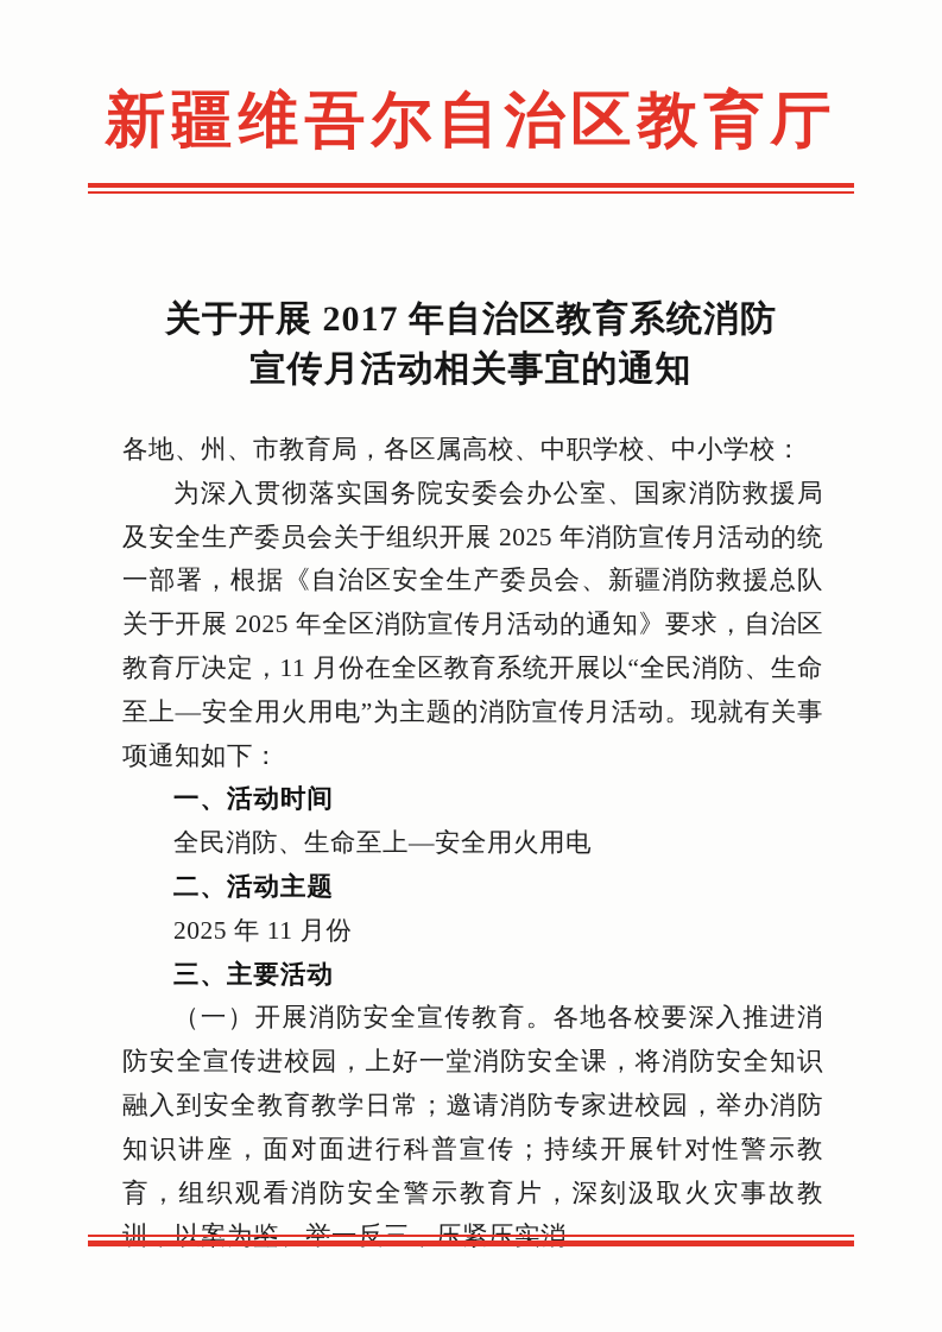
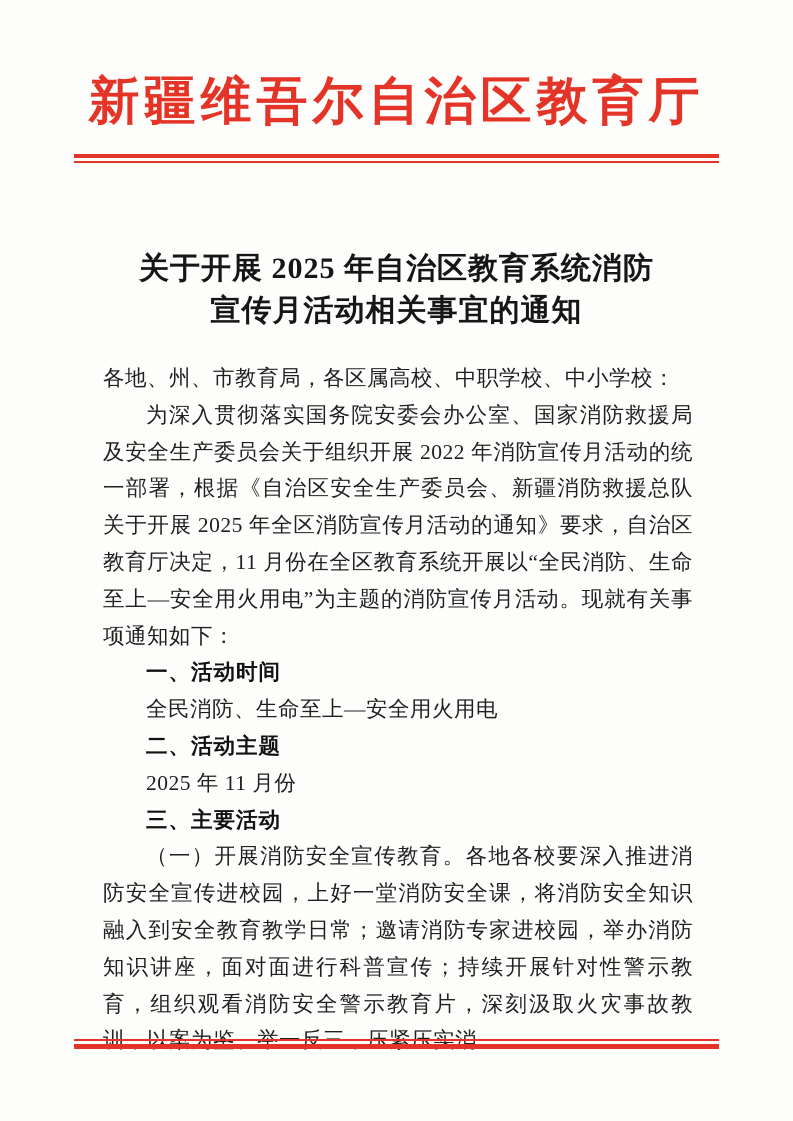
  新疆维吾尔自治区教育厅
- 关于开展 2017 年自治区教育系统消防
+ 关于开展 2025 年自治区教育系统消防
  宣传月活动相关事宜的通知
  各地、州、市教育局，各区属高校、中职学校、中小学校：
- 为深入贯彻落实国务院安委会办公室、国家消防救援局及安全生产委员会关于组织开展 2025 年消防宣传月活动的统一部署，根据《自治区安全生产委员会、新疆消防救援总队关于开展 2025 年全区消防宣传月活动的通知》要求，自治区教育厅决定，11 月份在全区教育系统开展以“全民消防、生命至上—安全用火用电”为主题的消防宣传月活动。现就有关事项通知如下：
+ 为深入贯彻落实国务院安委会办公室、国家消防救援局及安全生产委员会关于组织开展 2022 年消防宣传月活动的统一部署，根据《自治区安全生产委员会、新疆消防救援总队关于开展 2025 年全区消防宣传月活动的通知》要求，自治区教育厅决定，11 月份在全区教育系统开展以“全民消防、生命至上—安全用火用电”为主题的消防宣传月活动。现就有关事项通知如下：
  一、活动时间
  全民消防、生命至上—安全用火用电
  二、活动主题
  2025 年 11 月份
  三、主要活动
  （一）开展消防安全宣传教育。各地各校要深入推进消防安全宣传进校园，上好一堂消防安全课，将消防安全知识融入到安全教育教学日常；邀请消防专家进校园，举办消防知识讲座，面对面进行科普宣传；持续开展针对性警示教育，组织观看消防安全警示教育片，深刻汲取火灾事故教
